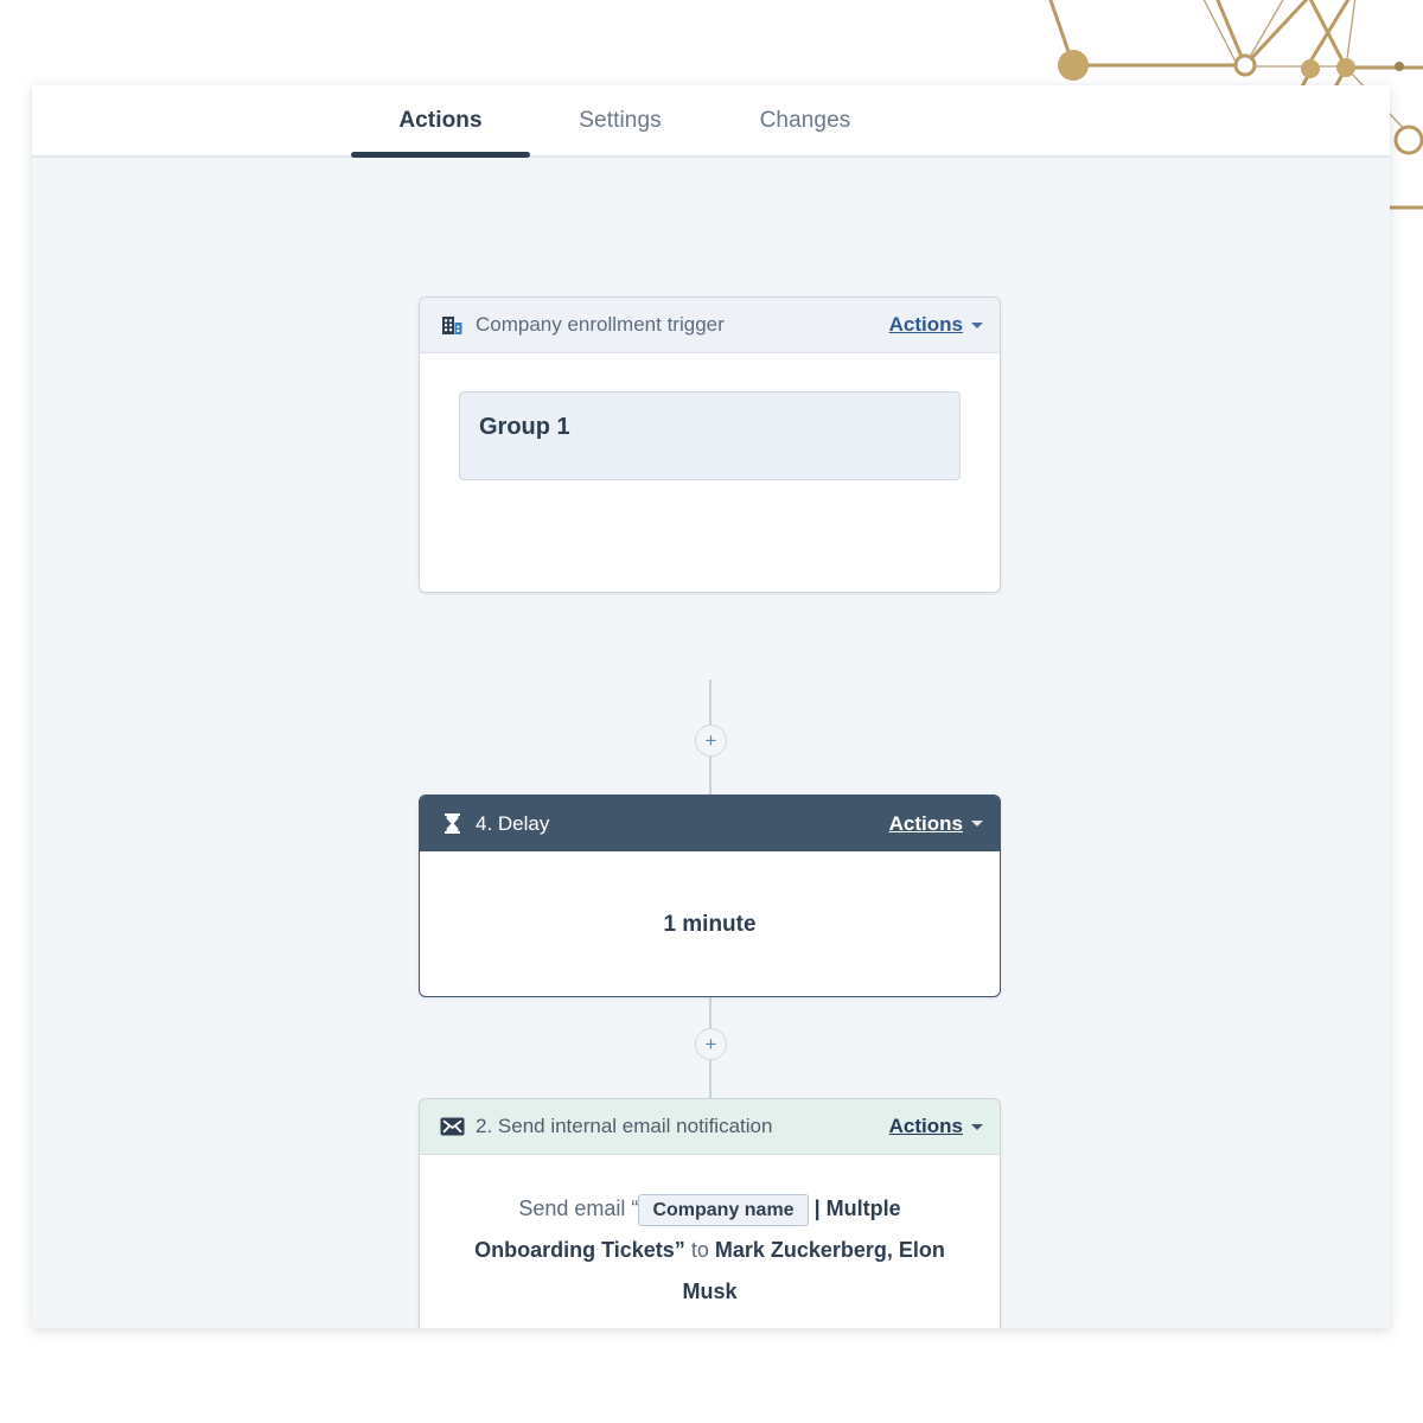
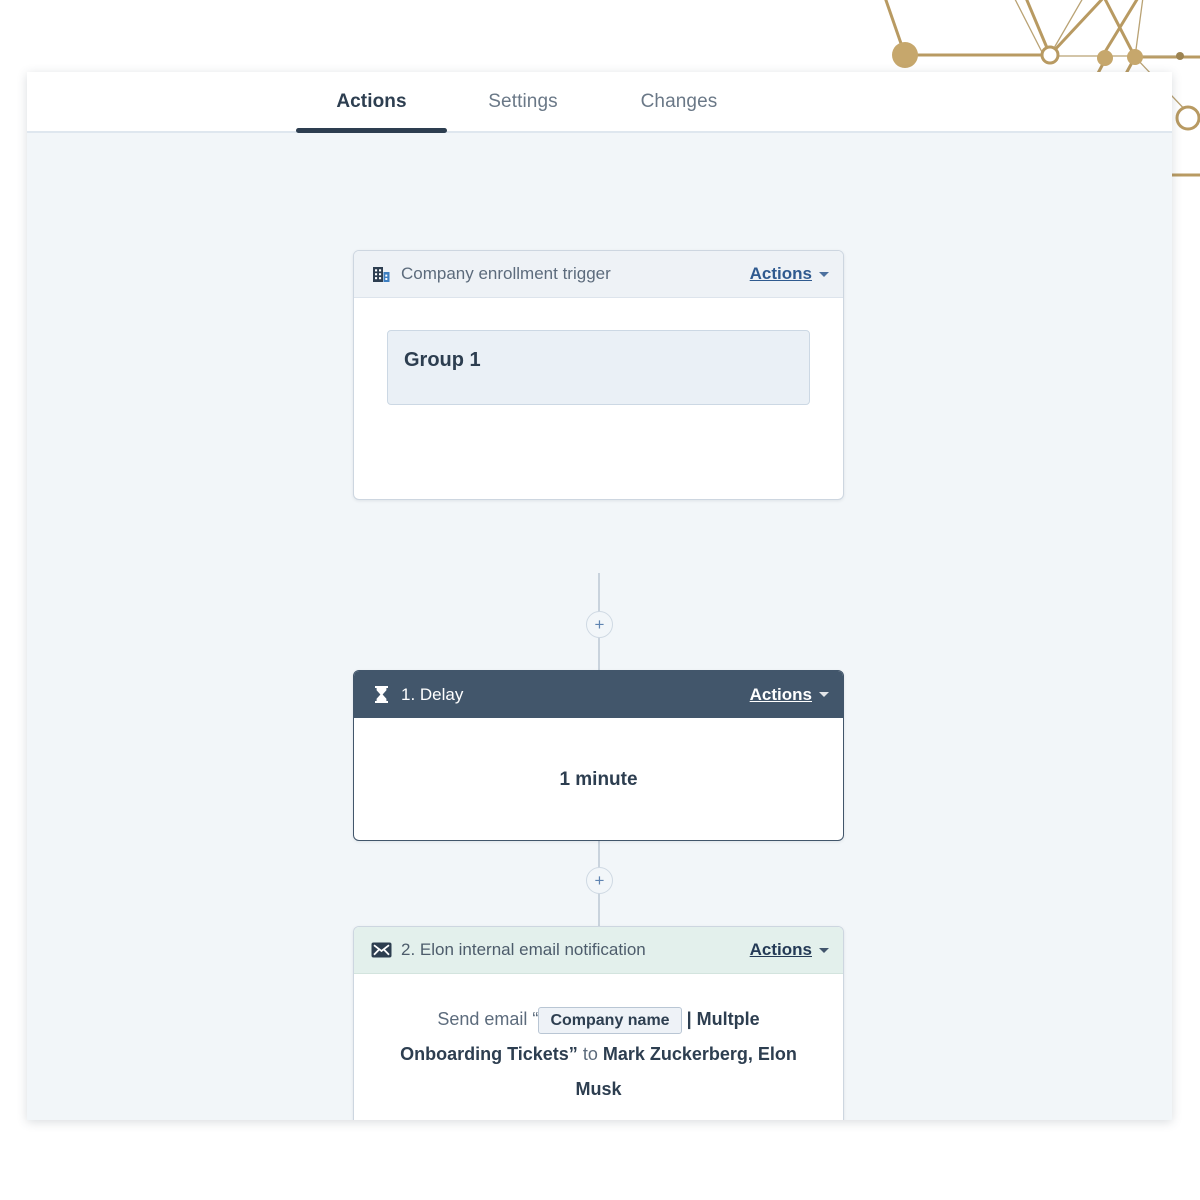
  Actions
  Settings
  Changes
  Company enrollment trigger
  Actions
  Group 1
  +
- 4. Delay
+ 1. Delay
  Actions
  1 minute
  +
- 2. Send internal email notification
+ 2. Elon internal email notification
  Actions
  Send email “ Company name | Multple Onboarding Tickets” to Mark Zuckerberg, Elon Musk
